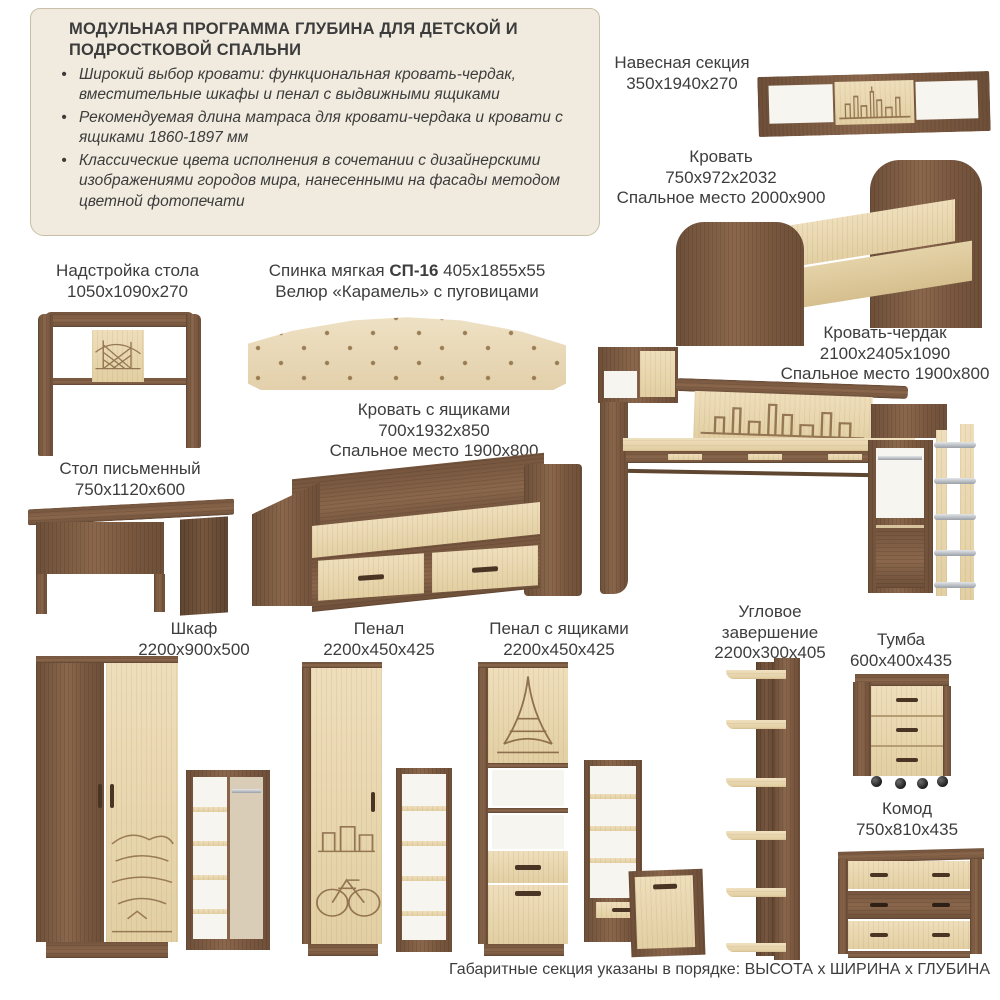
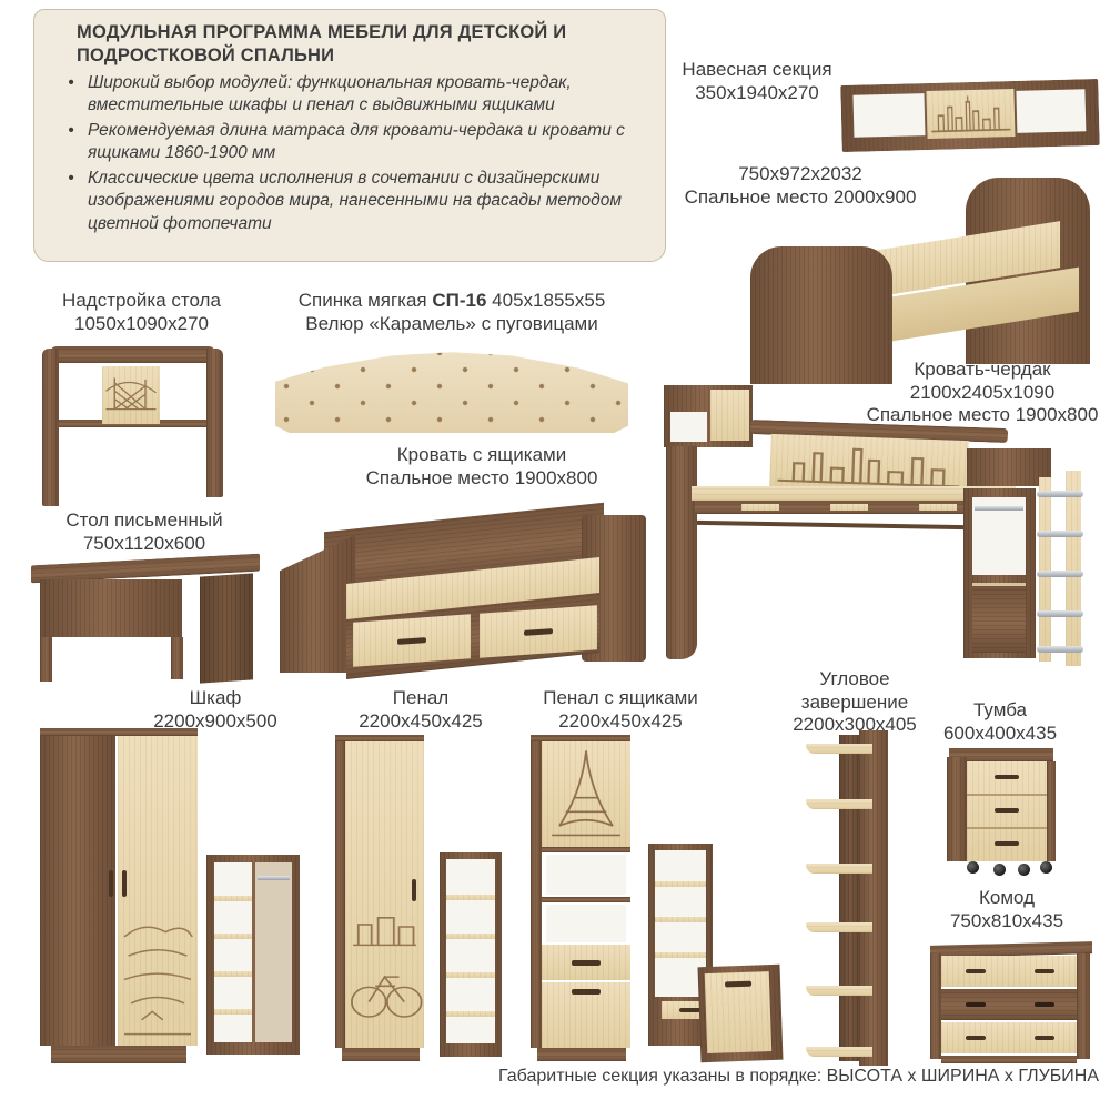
- МОДУЛЬНАЯ ПРОГРАММА ГЛУБИНА ДЛЯ ДЕТСКОЙ И ПОДРОСТКОВОЙ СПАЛЬНИ
+ МОДУЛЬНАЯ ПРОГРАММА МЕБЕЛИ ДЛЯ ДЕТСКОЙ И ПОДРОСТКОВОЙ СПАЛЬНИ
  •
- Широкий выбор кровати: функциональная кровать-чердак, вместительные шкафы и пенал с выдвижными ящиками
+ Широкий выбор модулей: функциональная кровать-чердак, вместительные шкафы и пенал с выдвижными ящиками
  •
- Рекомендуемая длина матраса для кровати-чердака и кровати с ящиками 1860-1897 мм
+ Рекомендуемая длина матраса для кровати-чердака и кровати с ящиками 1860-1900 мм
  •
  Классические цвета исполнения в сочетании с дизайнерскими изображениями городов мира, нанесенными на фасады методом цветной фотопечати
  Навесная секция
  350х1940х270
- Кровать
  750х972х2032
  Спальное место 2000х900
  Надстройка стола
  1050х1090х270
  Спинка мягкая СП-16 405х1855х55
  Велюр «Карамель» с пуговицами
  Кровать-чердак
  2100х2405х1090
  Спальное место 1900х800
  Кровать с ящиками
- 700х1932х850
  Спальное место 1900х800
  Стол письменный
  750х1120х600
  Шкаф
  2200х900х500
  Пенал
  2200х450х425
  Пенал с ящиками
  2200х450х425
  Угловое завершение
  2200х300х405
  Тумба
  600х400х435
  Комод
  750х810х435
  Габаритные секция указаны в порядке: ВЫСОТА х ШИРИНА х ГЛУБИНА
